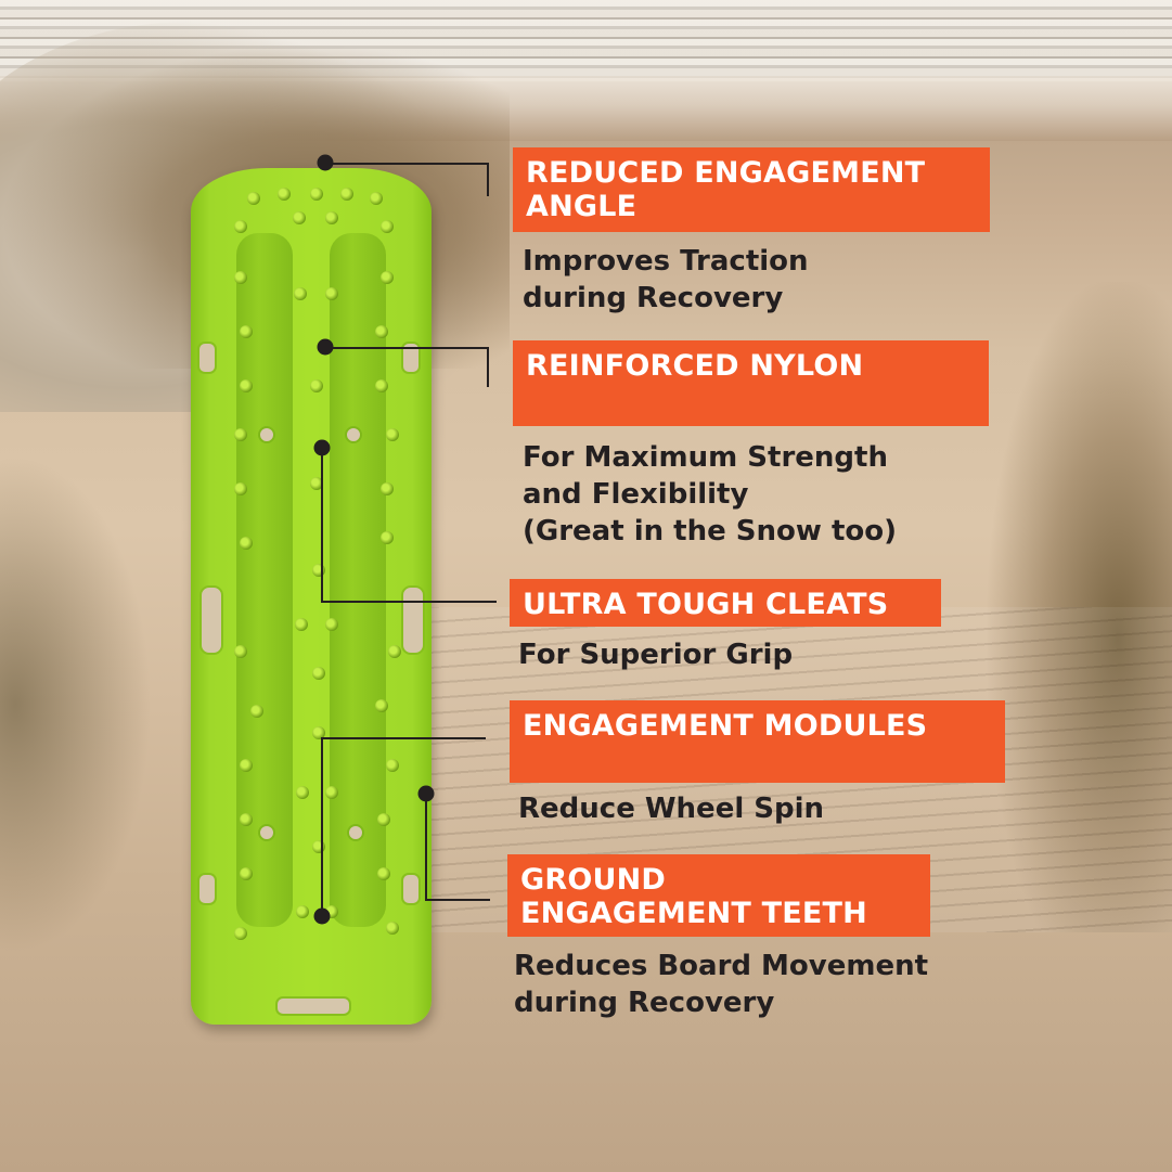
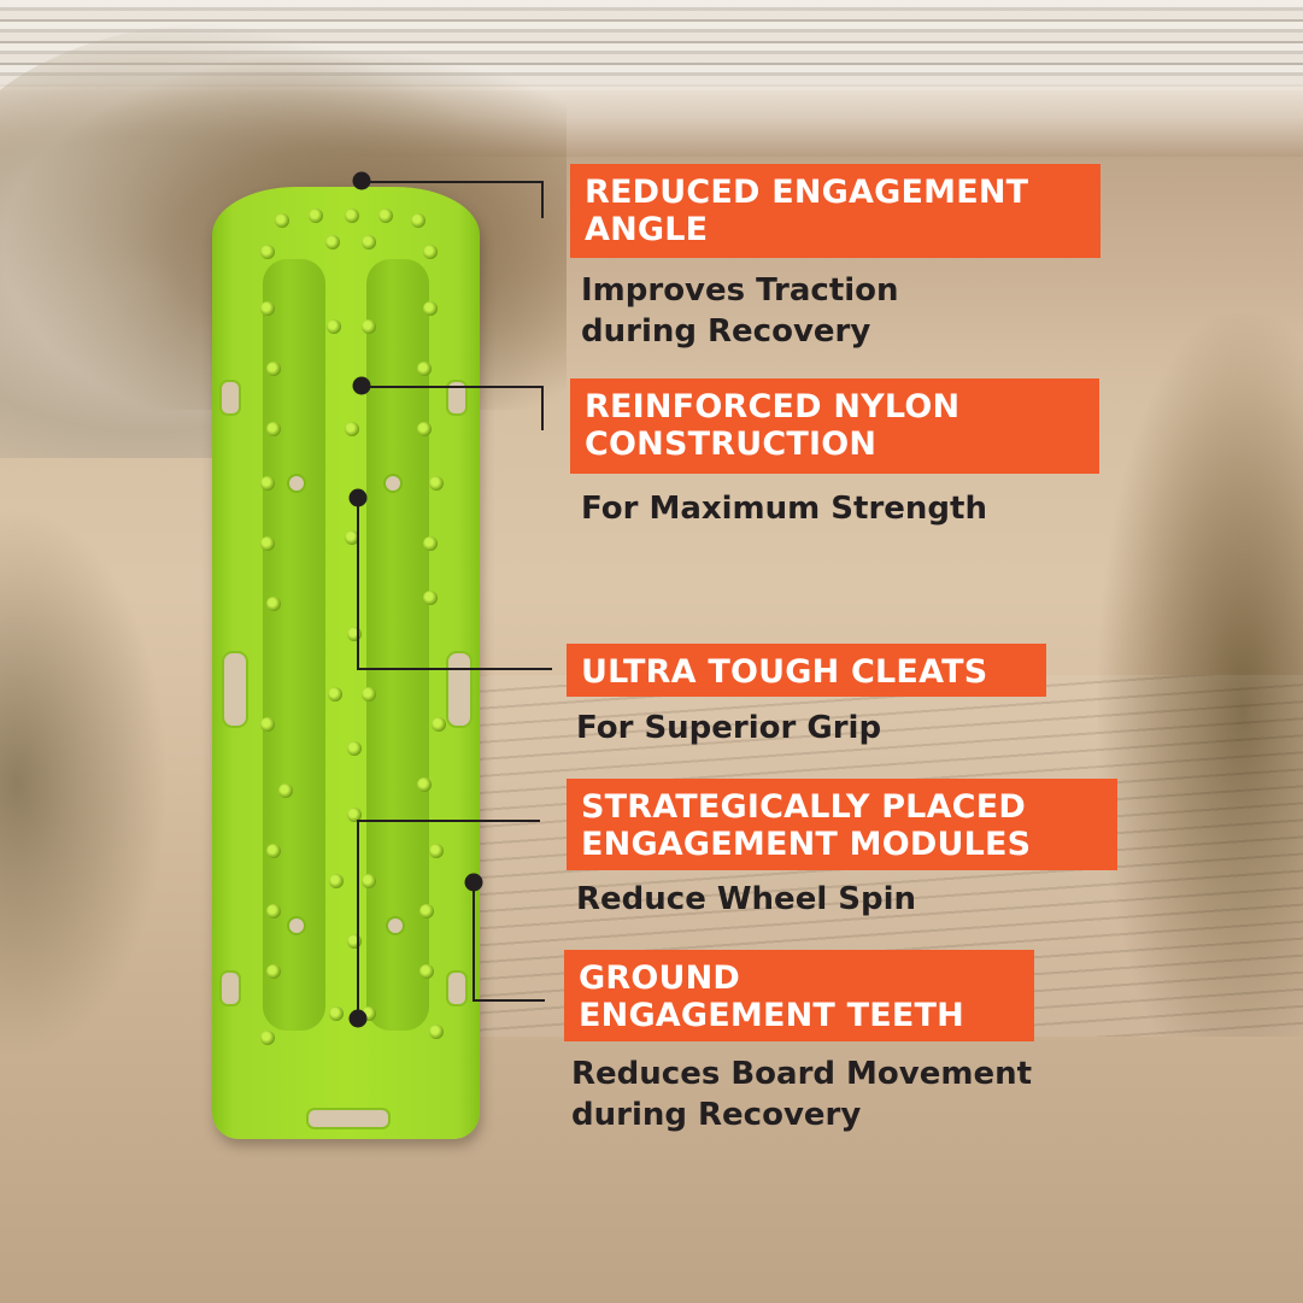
  REDUCED ENGAGEMENT
  ANGLE
  Improves Traction
  during Recovery
  REINFORCED NYLON
+ CONSTRUCTION
  For Maximum Strength
- and Flexibility
- (Great in the Snow too)
  ULTRA TOUGH CLEATS
  For Superior Grip
+ STRATEGICALLY PLACED
  ENGAGEMENT MODULES
  Reduce Wheel Spin
  GROUND
  ENGAGEMENT TEETH
  Reduces Board Movement
  during Recovery
